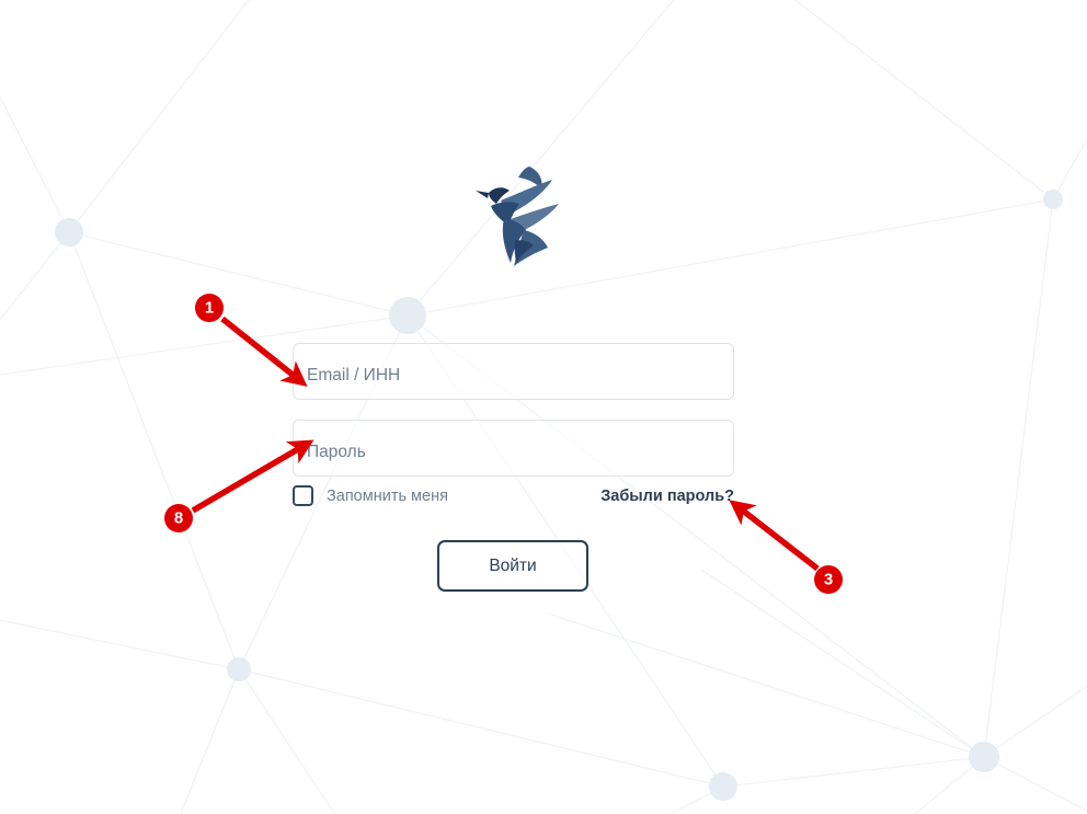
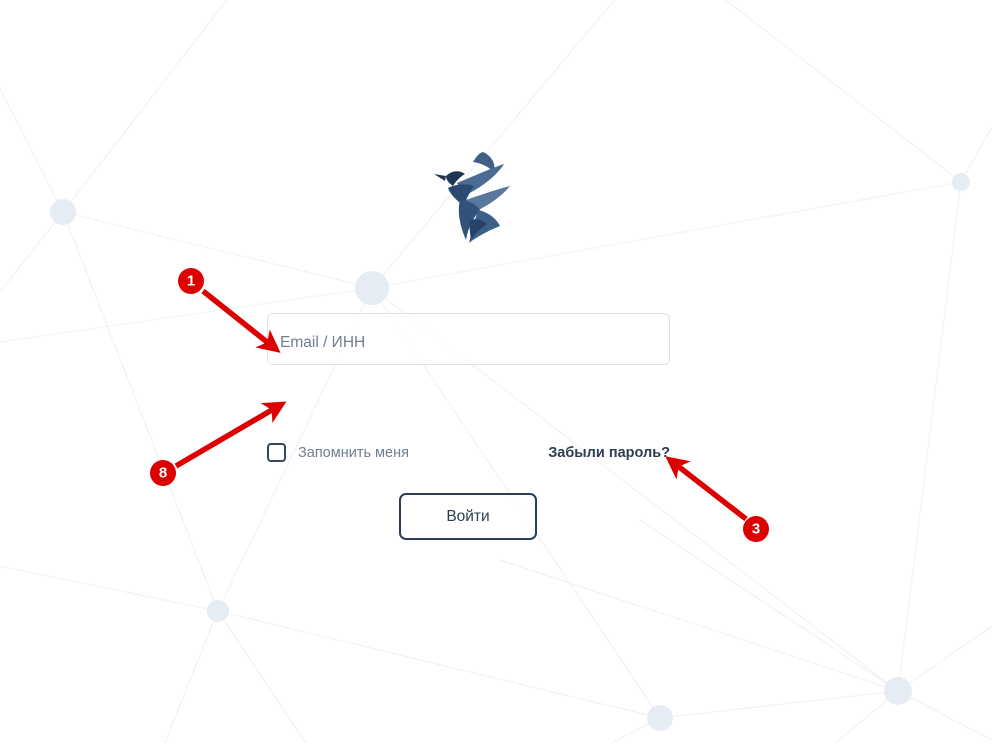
  Email / ИНН
- Пароль
  Запомнить меня
  Забыли пароль?
  Войти
  1
  8
  3
